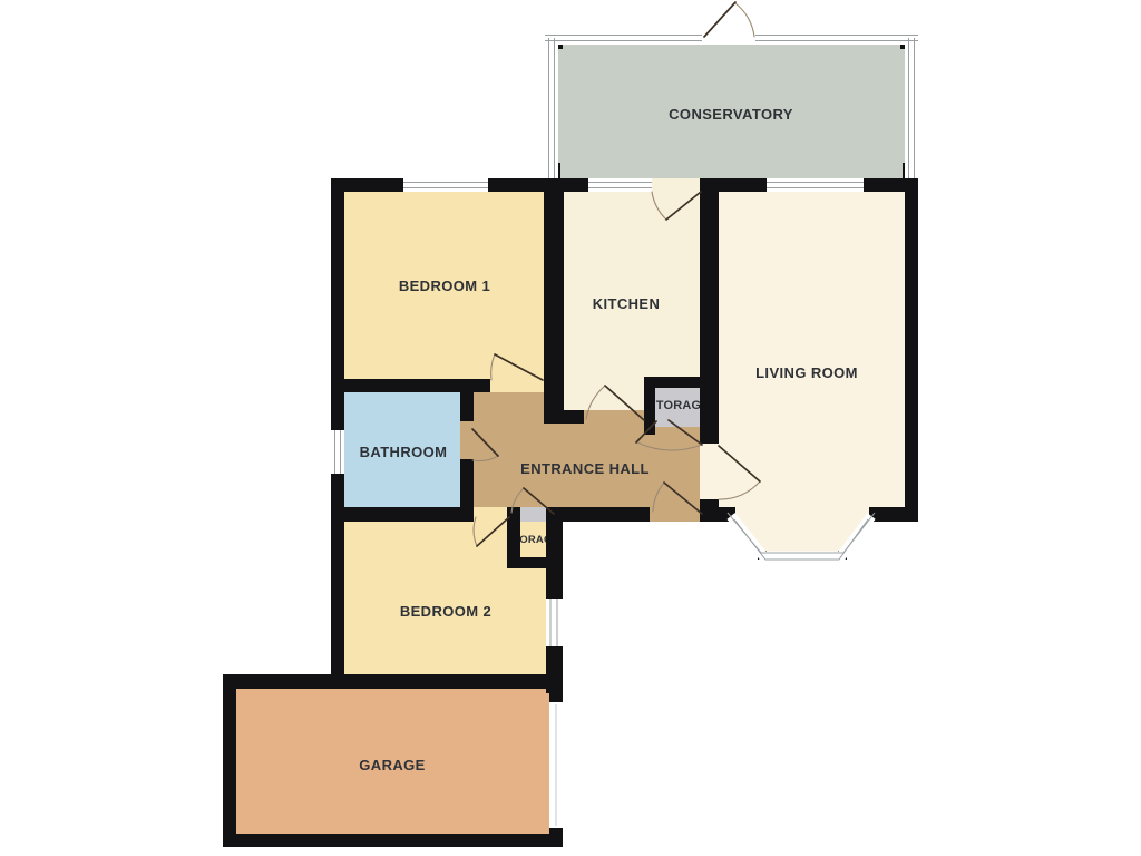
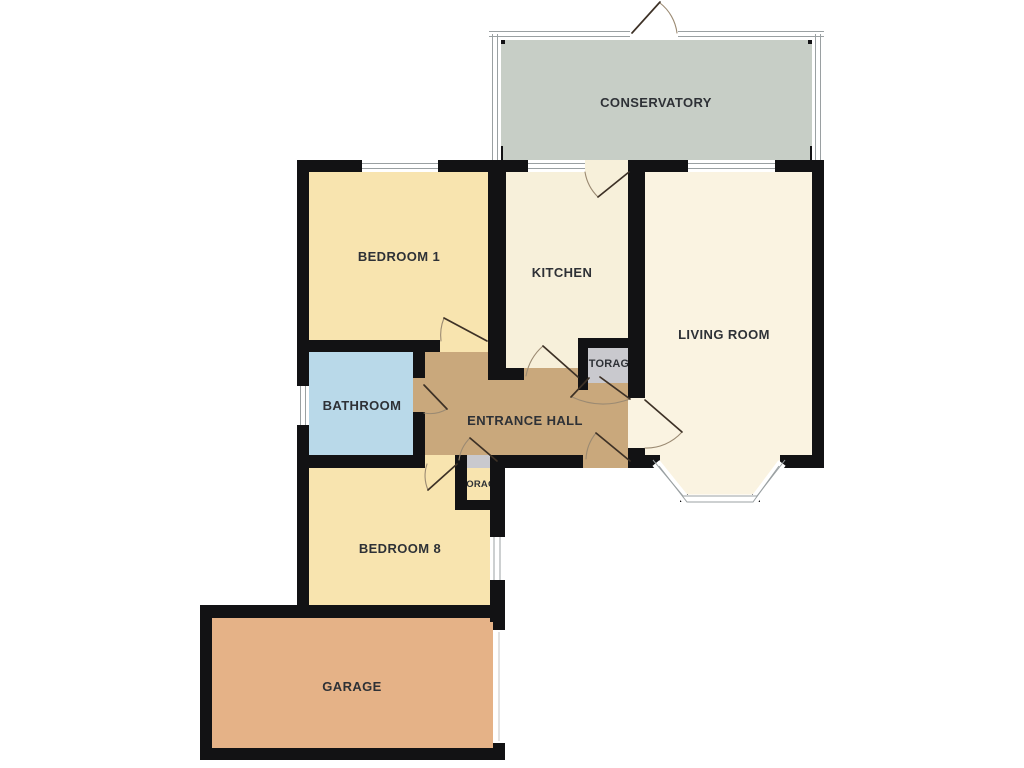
  TORAG
  CONSERVATORY
  BEDROOM 1
  KITCHEN
  LIVING ROOM
  BATHROOM
  ENTRANCE HALL
- BEDROOM 2
+ BEDROOM 8
  GARAGE
